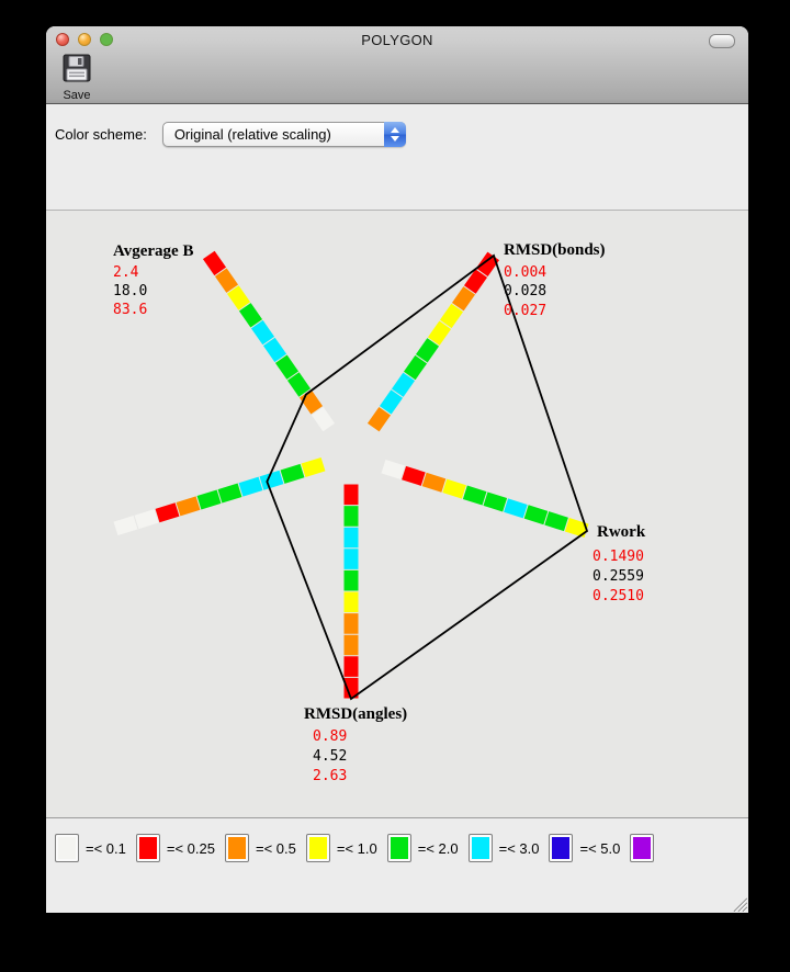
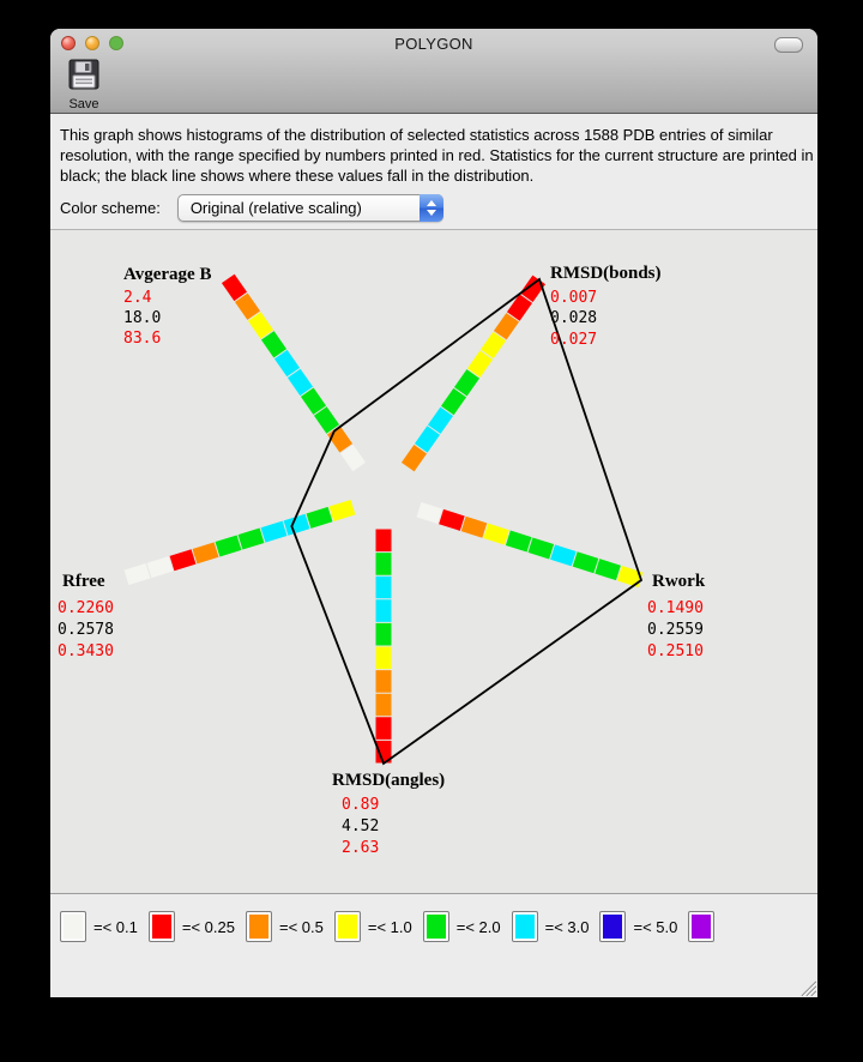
  POLYGON
  Save
+ This graph shows histograms of the distribution of selected statistics across 1588 PDB entries of similar resolution, with the range specified by numbers printed in red. Statistics for the current structure are printed in black; the black line shows where these values fall in the distribution.
  Color scheme:
  Original (relative scaling)
  Avgerage B
  2.4
  18.0
  83.6
  RMSD(bonds)
- 0.004
+ 0.007
  0.028
  0.027
  Rwork
  0.1490
  0.2559
  0.2510
  RMSD(angles)
  0.89
  4.52
  2.63
+ Rfree
+ 0.2260
+ 0.2578
+ 0.3430
  =< 0.1
  =< 0.25
  =< 0.5
  =< 1.0
  =< 2.0
  =< 3.0
  =< 5.0
